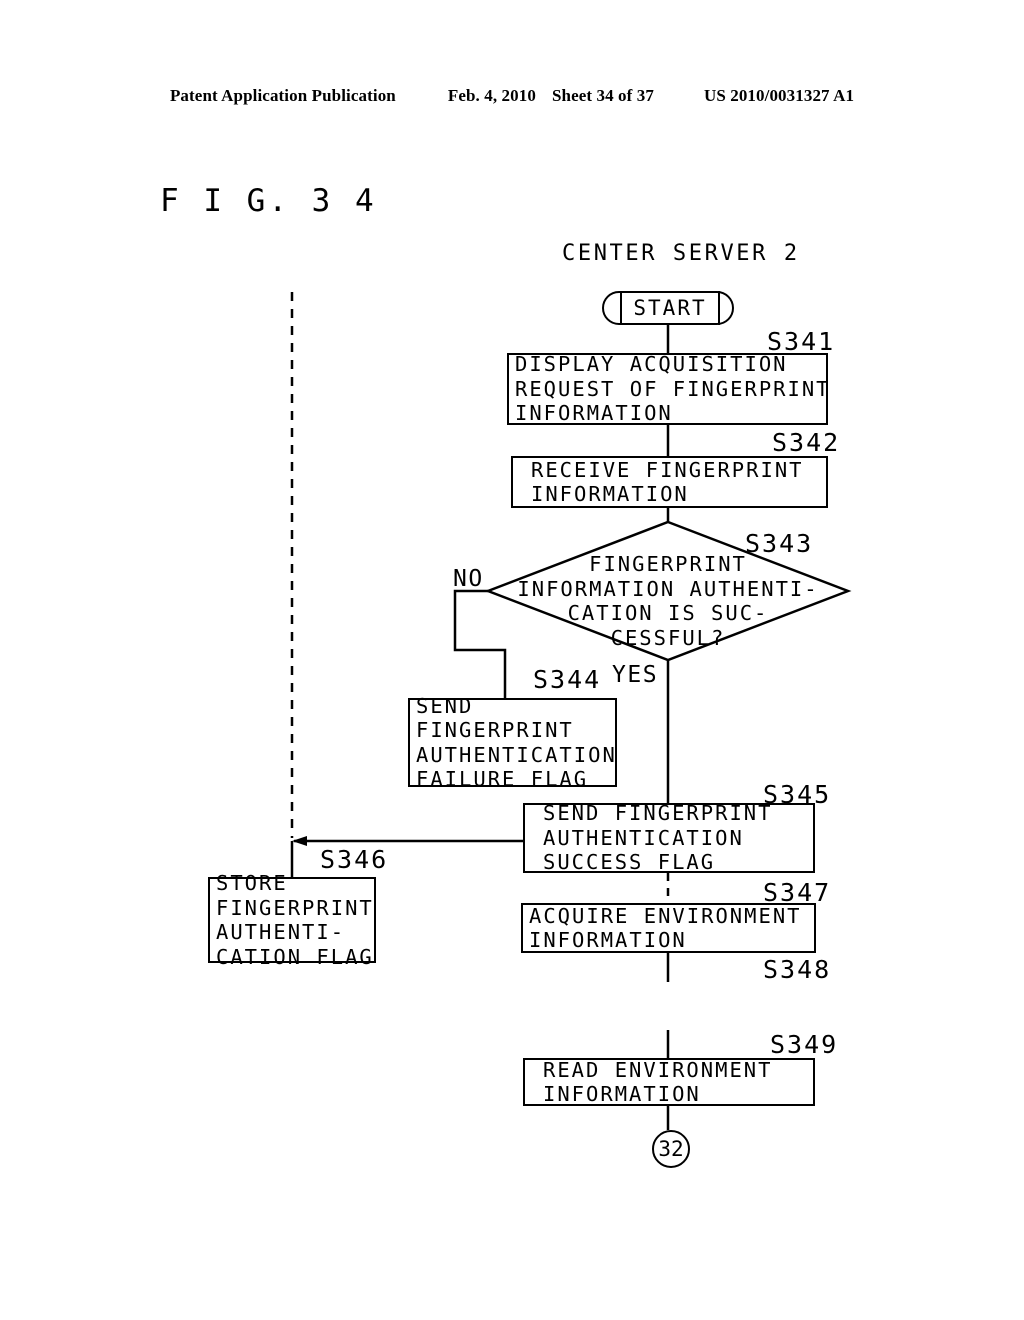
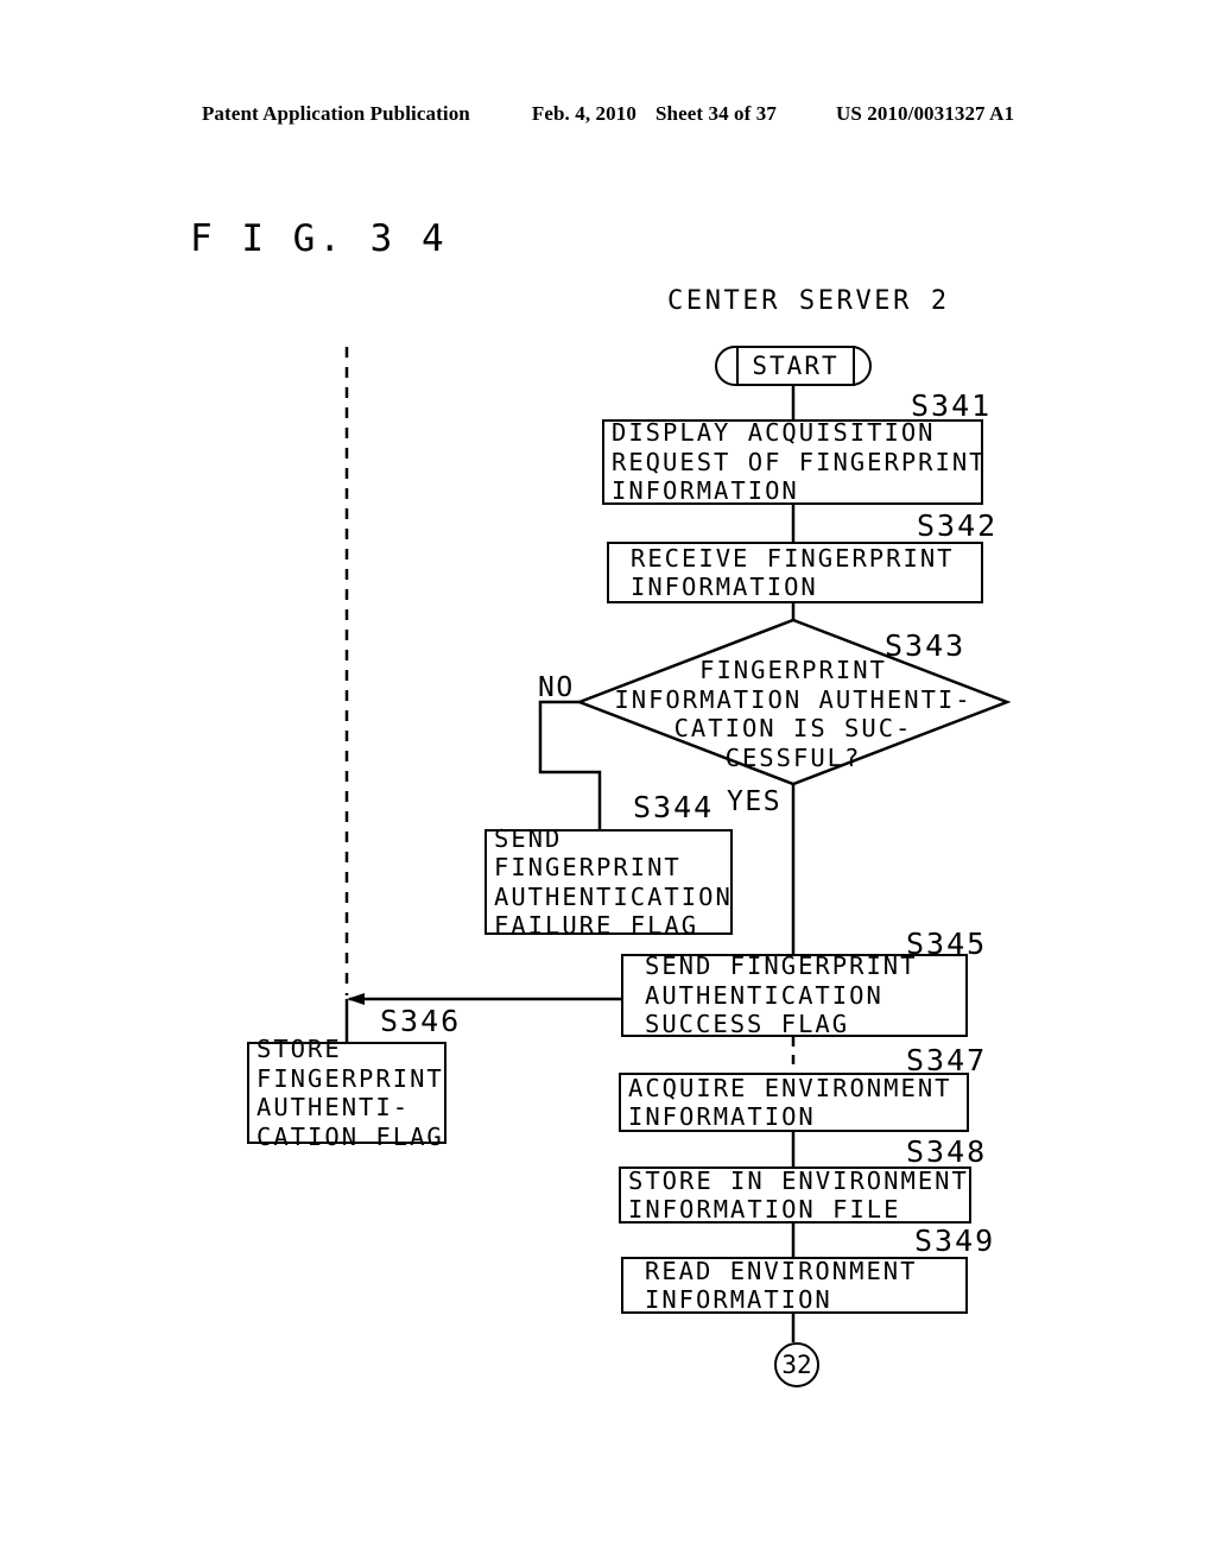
  Patent Application Publication
  Feb. 4, 2010
  Sheet 34 of 37
  US 2010/0031327 A1
  F I G. 3 4
  CENTER SERVER 2
  START
  DISPLAY ACQUISITION
  REQUEST OF FINGERPRINT
  INFORMATION
  S341
  RECEIVE FINGERPRINT
  INFORMATION
  S342
  FINGERPRINT
  INFORMATION AUTHENTI-
  CATION IS SUC-
  CESSFUL?
  S343
  NO
  YES
  SEND
  FINGERPRINT
  AUTHENTICATION
  FAILURE FLAG
  S344
  SEND FINGERPRINT
  AUTHENTICATION
  SUCCESS FLAG
  S345
  STORE
  FINGERPRINT
  AUTHENTI-
  CATION FLAG
  S346
  ACQUIRE ENVIRONMENT
  INFORMATION
  S347
+ STORE IN ENVIRONMENT
+ INFORMATION FILE
  S348
  READ ENVIRONMENT
  INFORMATION
  S349
  32
